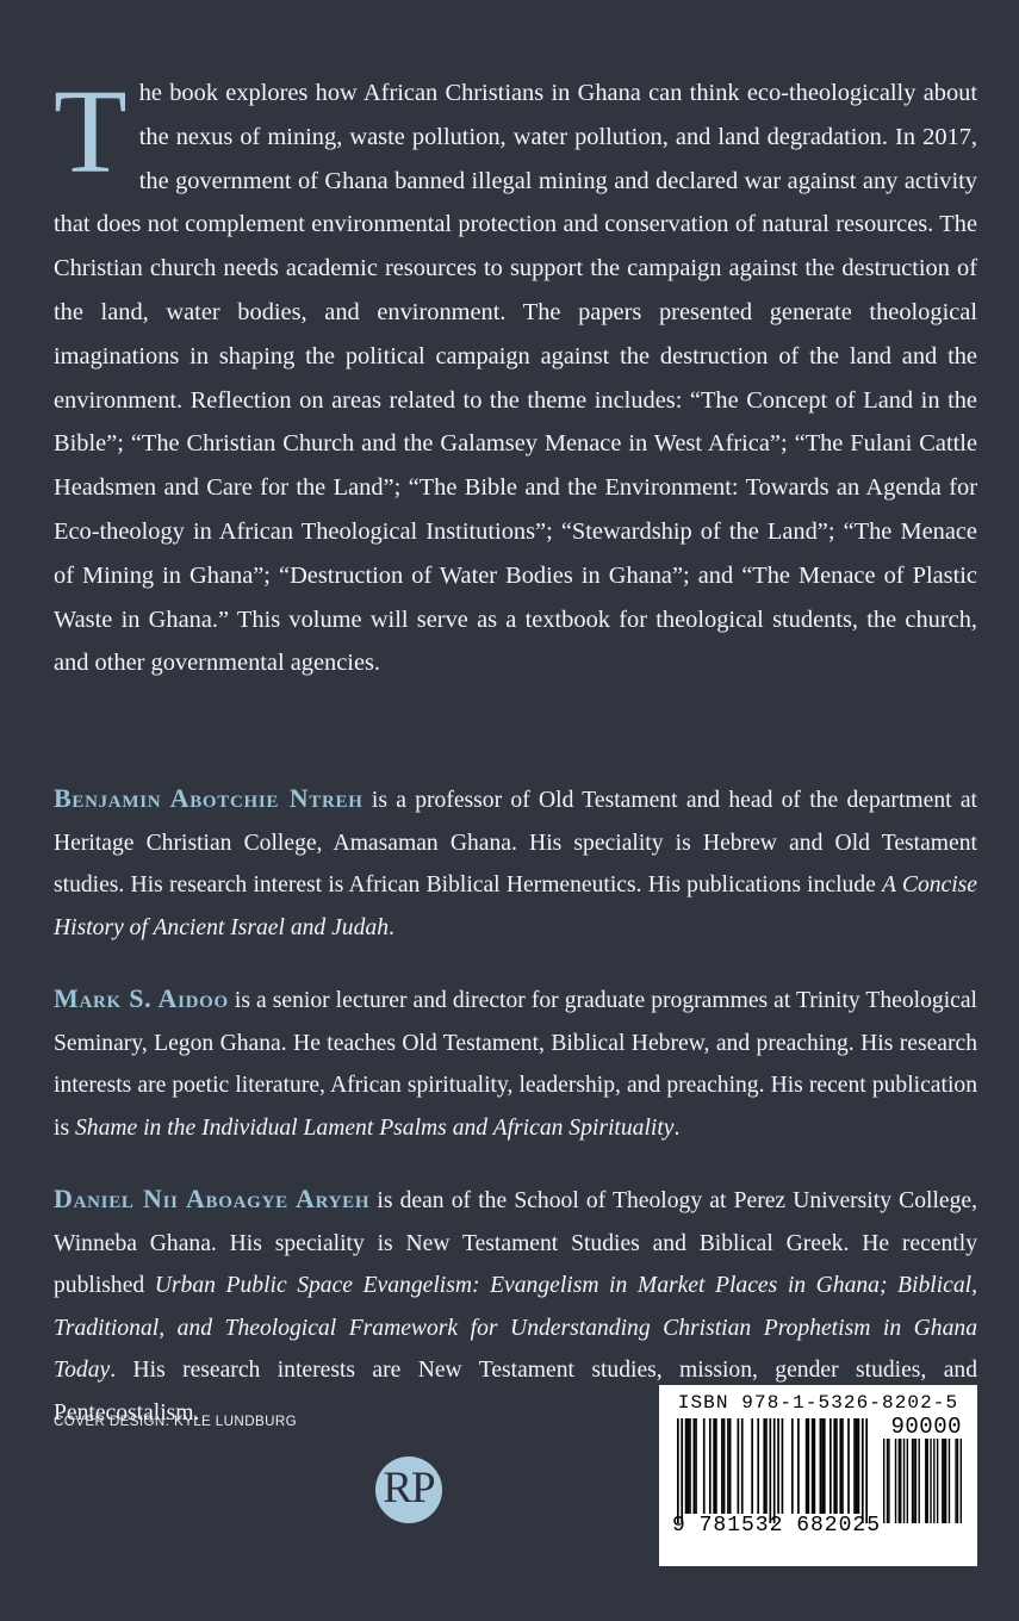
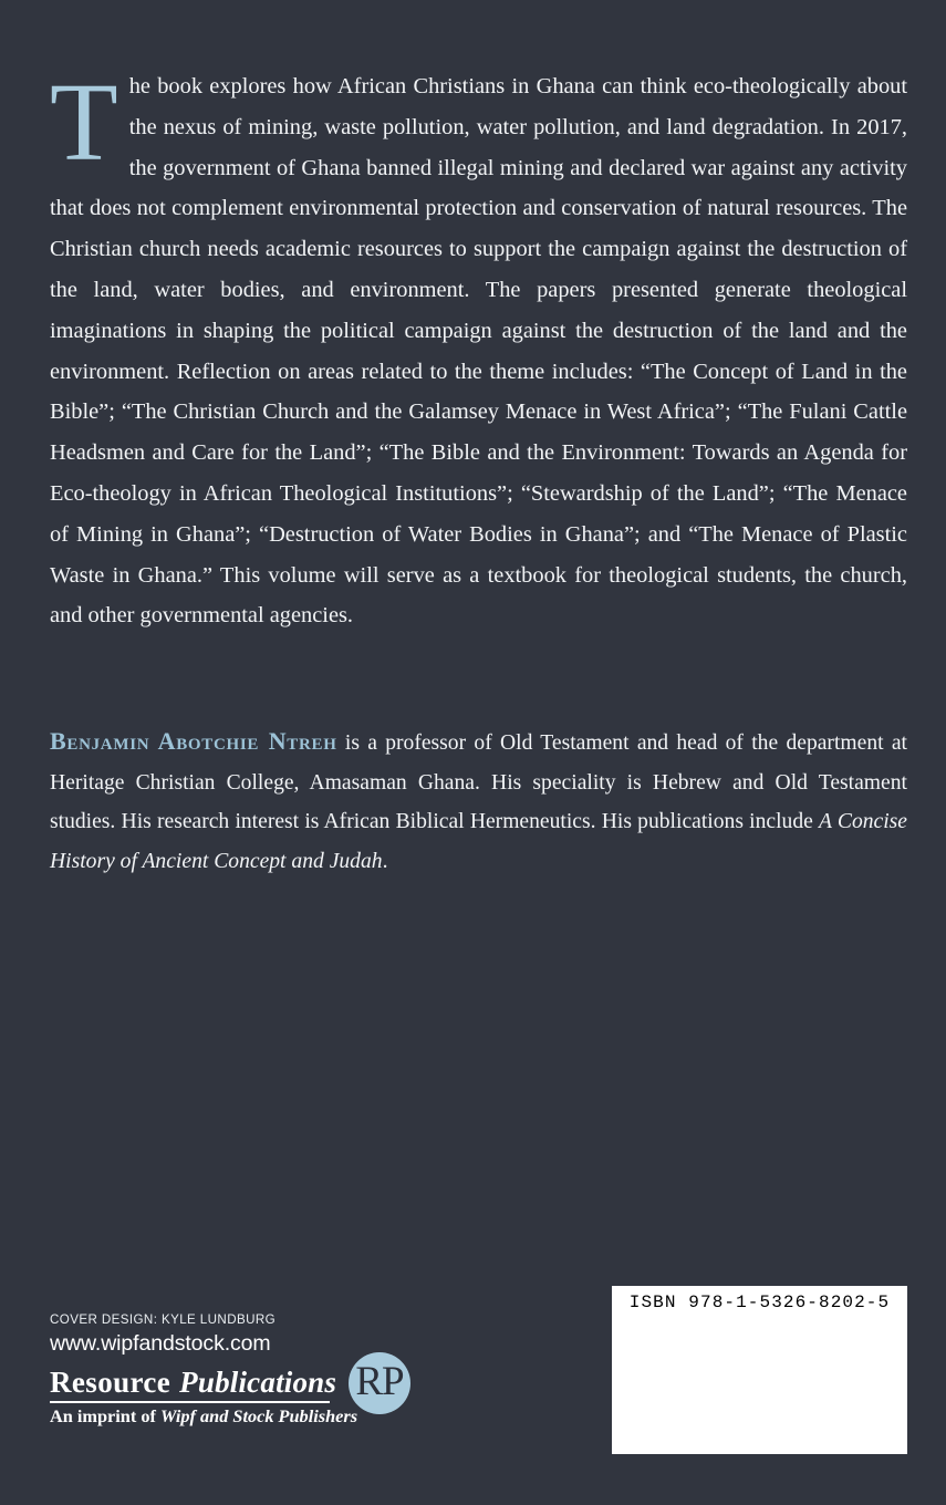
  T
  he book explores how African Christians in Ghana can think eco-theologically about the nexus of mining, waste pollution, water pollution, and land degradation. In 2017, the government of Ghana banned illegal mining and declared war against any activity that does not complement environmental protection and conservation of natural resources. The Christian church needs academic resources to support the campaign against the destruction of the land, water bodies, and environment. The papers presented generate theological imaginations in shaping the political campaign against the destruction of the land and the environment. Reflection on areas related to the theme includes: “The Concept of Land in the Bible”; “The Christian Church and the Galamsey Menace in West Africa”; “The Fulani Cattle Headsmen and Care for the Land”; “The Bible and the Environment: Towards an Agenda for Eco-theology in African Theological Institutions”; “Stewardship of the Land”; “The Menace of Mining in Ghana”; “Destruction of Water Bodies in Ghana”; and “The Menace of Plastic Waste in Ghana.” This volume will serve as a textbook for theological students, the church, and other governmental agencies.
- Benjamin Abotchie Ntreh is a professor of Old Testament and head of the department at Heritage Christian College, Amasaman Ghana. His speciality is Hebrew and Old Testament studies. His research interest is African Biblical Hermeneutics. His publications include A Concise History of Ancient Israel and Judah.
+ Benjamin Abotchie Ntreh is a professor of Old Testament and head of the department at Heritage Christian College, Amasaman Ghana. His speciality is Hebrew and Old Testament studies. His research interest is African Biblical Hermeneutics. His publications include A Concise History of Ancient Concept and Judah.
- Mark S. Aidoo is a senior lecturer and director for graduate programmes at Trinity Theological Seminary, Legon Ghana. He teaches Old Testament, Biblical Hebrew, and preaching. His research interests are poetic literature, African spirituality, leadership, and preaching. His recent publication is Shame in the Individual Lament Psalms and African Spirituality.
- Daniel Nii Aboagye Aryeh is dean of the School of Theology at Perez University College, Winneba Ghana. His speciality is New Testament Studies and Biblical Greek. He recently published Urban Public Space Evangelism: Evangelism in Market Places in Ghana; Biblical, Traditional, and Theological Framework for Understanding Christian Prophetism in Ghana Today. His research interests are New Testament studies, mission, gender studies, and Pentecostalism.
  COVER DESIGN: KYLE LUNDBURG
+ www.wipfandstock.com
+ Resource Publications
+ An imprint of Wipf and Stock Publishers
  RP
  ISBN 978-1-5326-8202-5
- 90000
- 9
- 781532
- 682025
